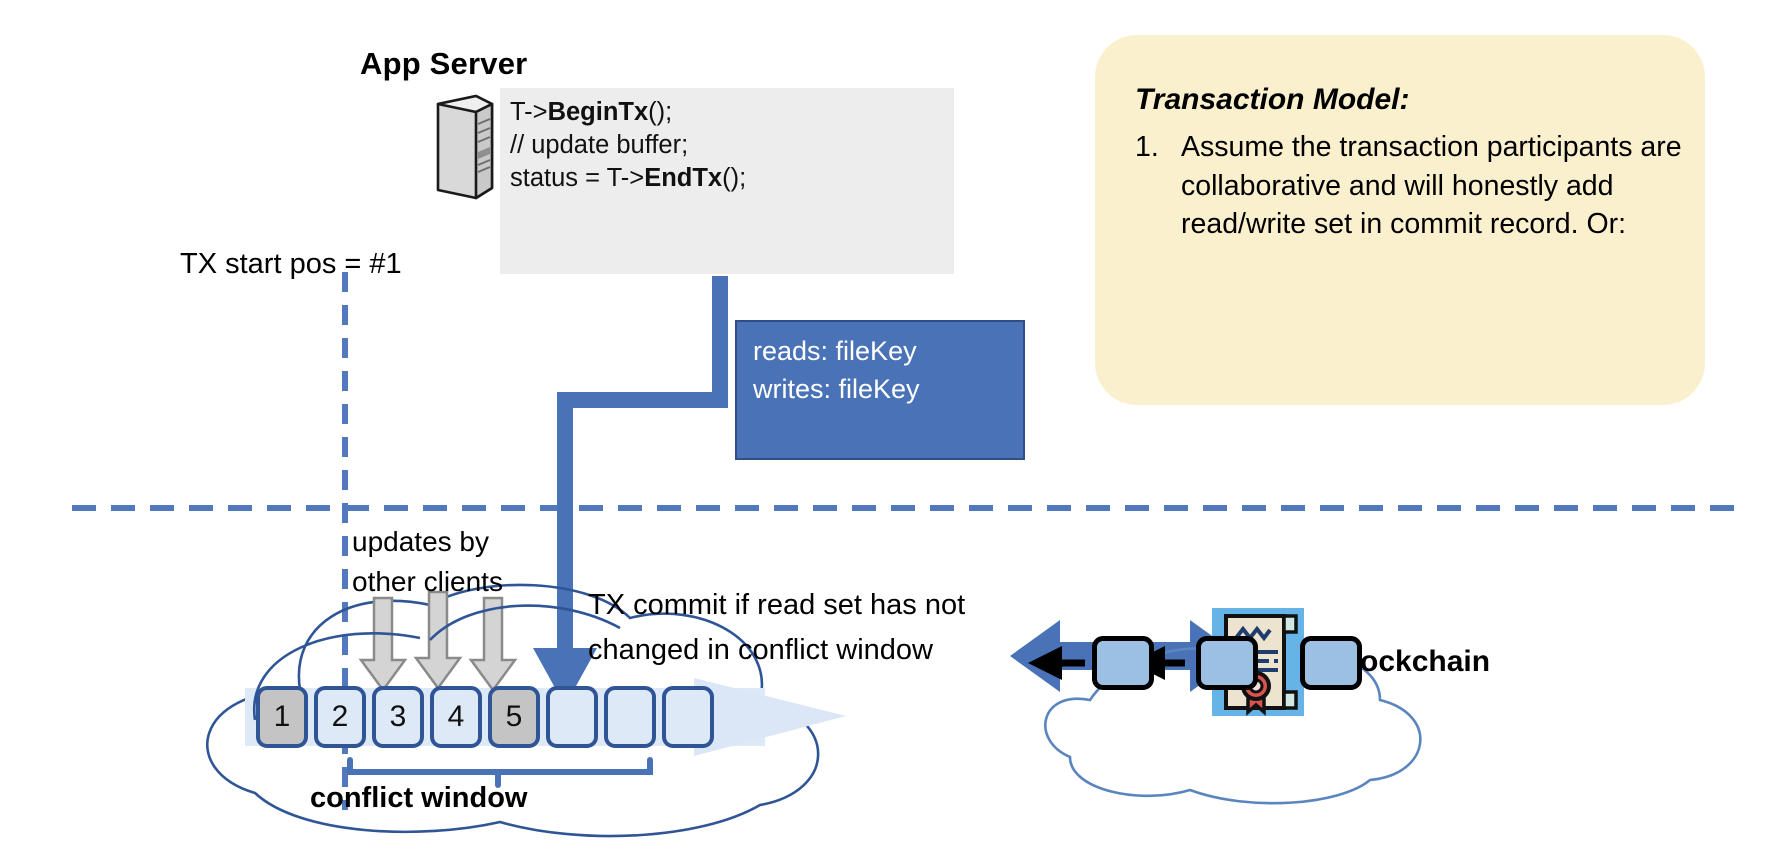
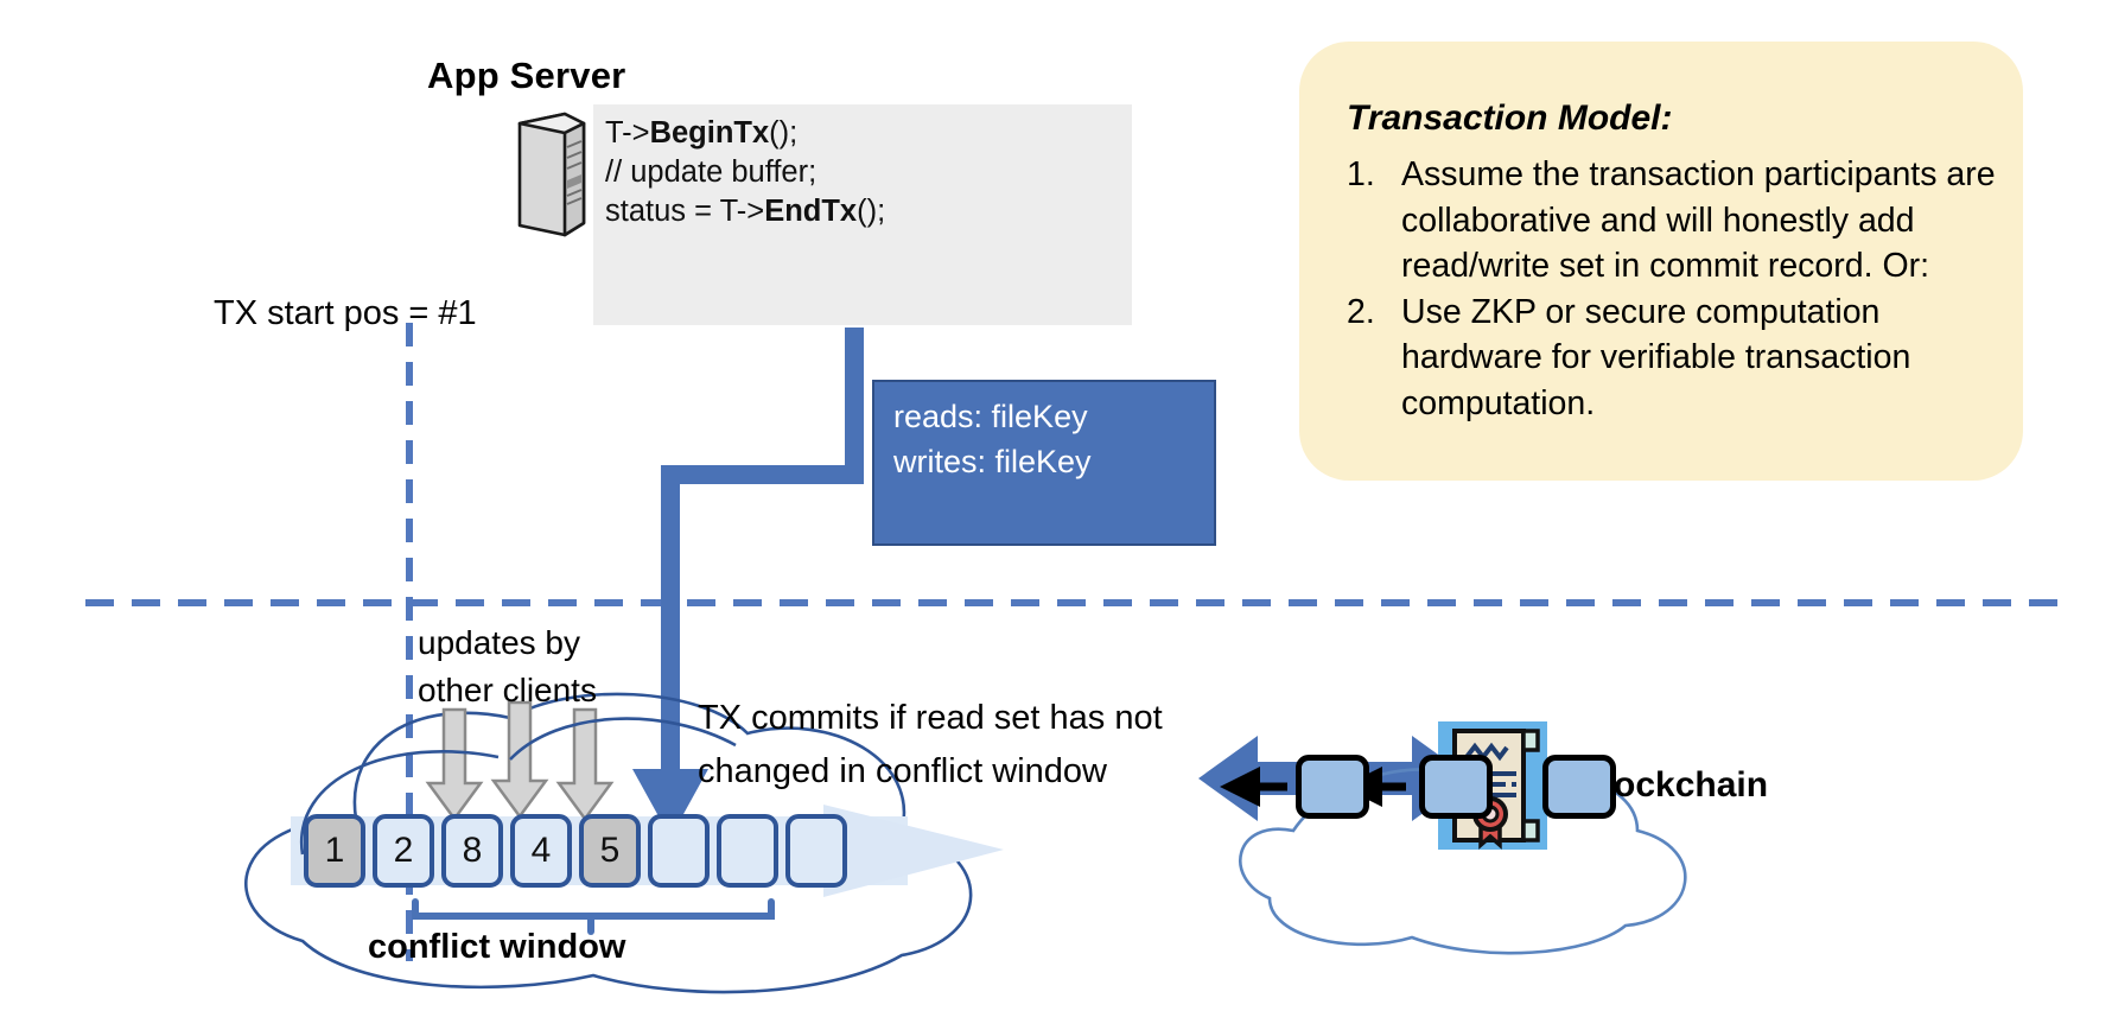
  App Server
  T->BeginTx();
  // update buffer;
  status = T->EndTx();
  Transaction Model:
  1.
  Assume the transaction participants are collaborative and will honestly add read/write set in commit record. Or:
+ 2.
+ Use ZKP or secure computation hardware for verifiable transaction computation.
  reads: fileKey
  writes: fileKey
  TX start pos = #1
  1
  2
- 3
+ 8
  4
  5
  updates by
  other clients
- TX commit if read set has not
+ TX commits if read set has not
  changed in conflict window
  conflict window
  ockchain
